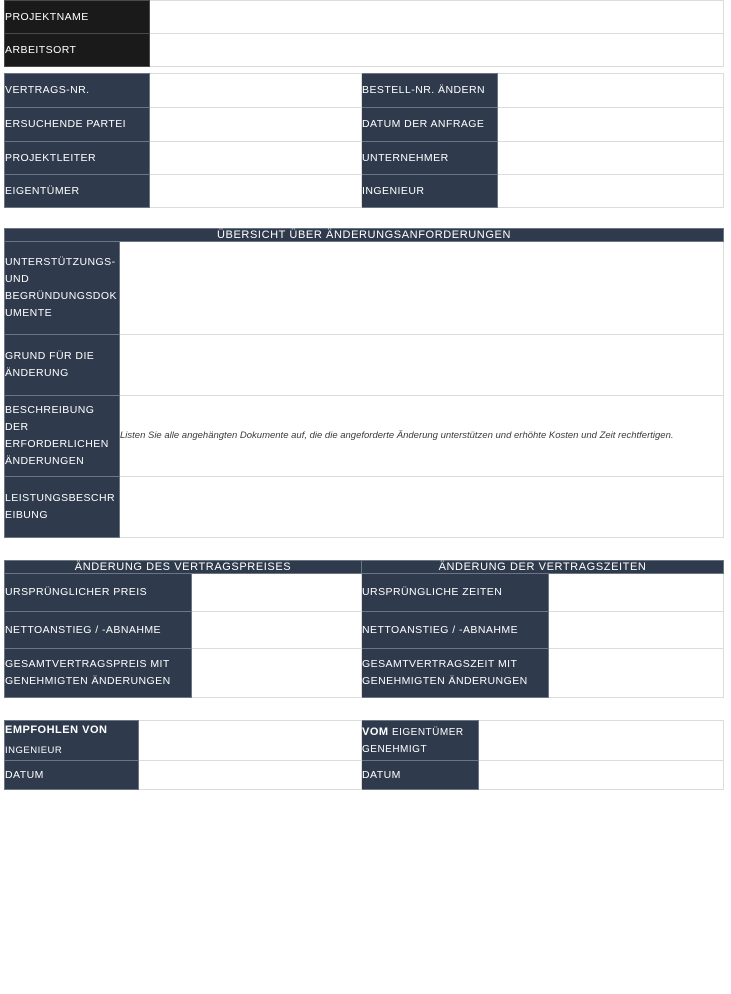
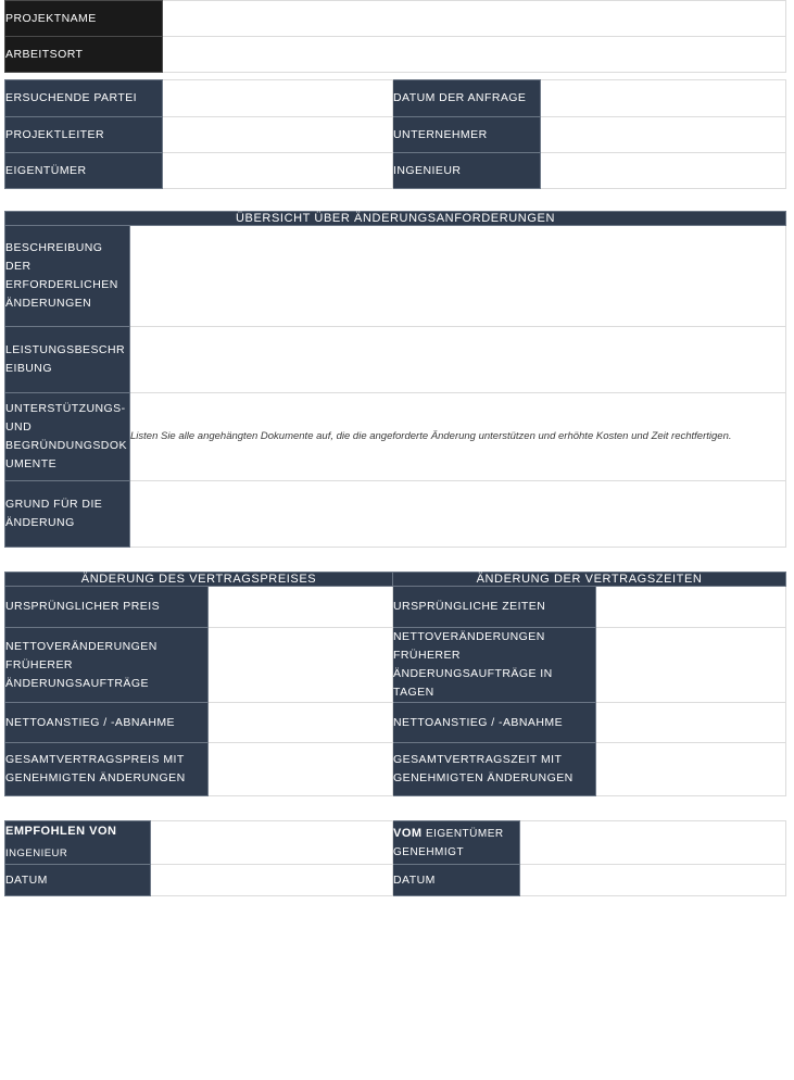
  PROJEKTNAME
  ARBEITSORT
- VERTRAGS-NR.		BESTELL-NR. ÄNDERN
  ERSUCHENDE PARTEI		DATUM DER ANFRAGE
  PROJEKTLEITER		UNTERNEHMER
  EIGENTÜMER		INGENIEUR
  ÜBERSICHT ÜBER ÄNDERUNGSANFORDERUNGEN
- UNTERSTÜTZUNGS- UND BEGRÜNDUNGSDOKUMENTE
+ BESCHREIBUNG DER ERFORDERLICHEN ÄNDERUNGEN
- GRUND FÜR DIE ÄNDERUNG
+ LEISTUNGSBESCHREIBUNG
- BESCHREIBUNG DER ERFORDERLICHEN ÄNDERUNGEN	Listen Sie alle angehängten Dokumente auf, die die angeforderte Änderung unterstützen und erhöhte Kosten und Zeit rechtfertigen.
+ UNTERSTÜTZUNGS- UND BEGRÜNDUNGSDOKUMENTE	Listen Sie alle angehängten Dokumente auf, die die angeforderte Änderung unterstützen und erhöhte Kosten und Zeit rechtfertigen.
- LEISTUNGSBESCHREIBUNG
+ GRUND FÜR DIE ÄNDERUNG
  ÄNDERUNG DES VERTRAGSPREISES	ÄNDERUNG DER VERTRAGSZEITEN
  URSPRÜNGLICHER PREIS		URSPRÜNGLICHE ZEITEN
+ NETTOVERÄNDERUNGEN FRÜHERER ÄNDERUNGSAUFTRÄGE		NETTOVERÄNDERUNGEN FRÜHERER ÄNDERUNGSAUFTRÄGE IN TAGEN
  NETTOANSTIEG / -ABNAHME		NETTOANSTIEG / -ABNAHME
  GESAMTVERTRAGSPREIS MIT GENEHMIGTEN ÄNDERUNGEN		GESAMTVERTRAGSZEIT MIT GENEHMIGTEN ÄNDERUNGEN
  EMPFOHLEN VON INGENIEUR		VOM EIGENTÜMER GENEHMIGT
  DATUM		DATUM
